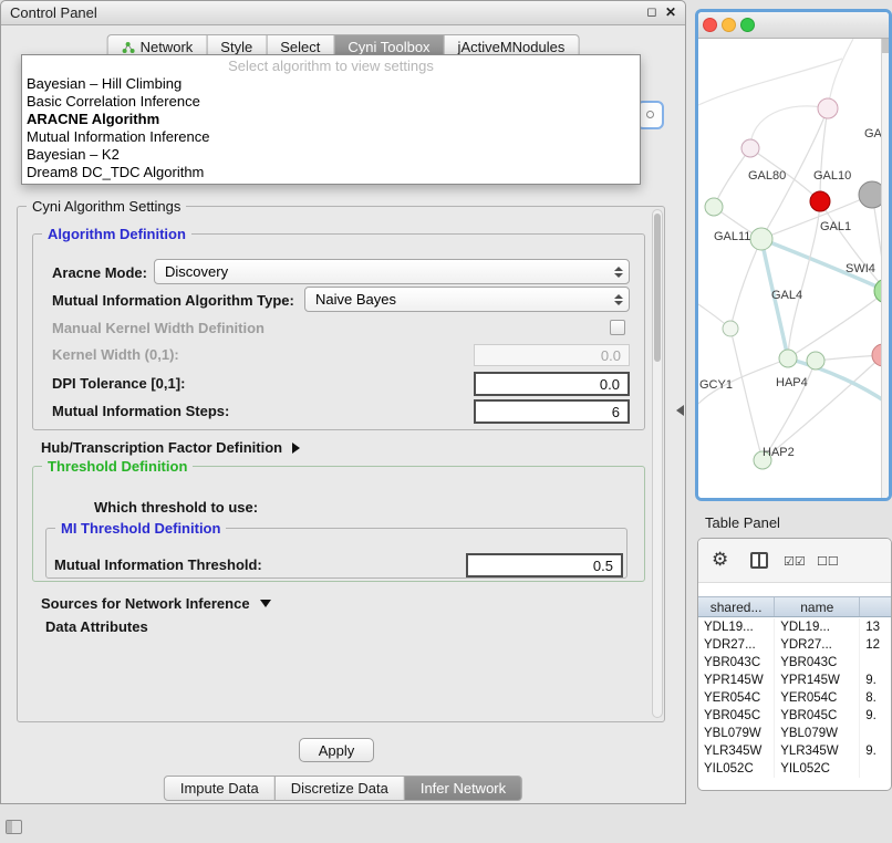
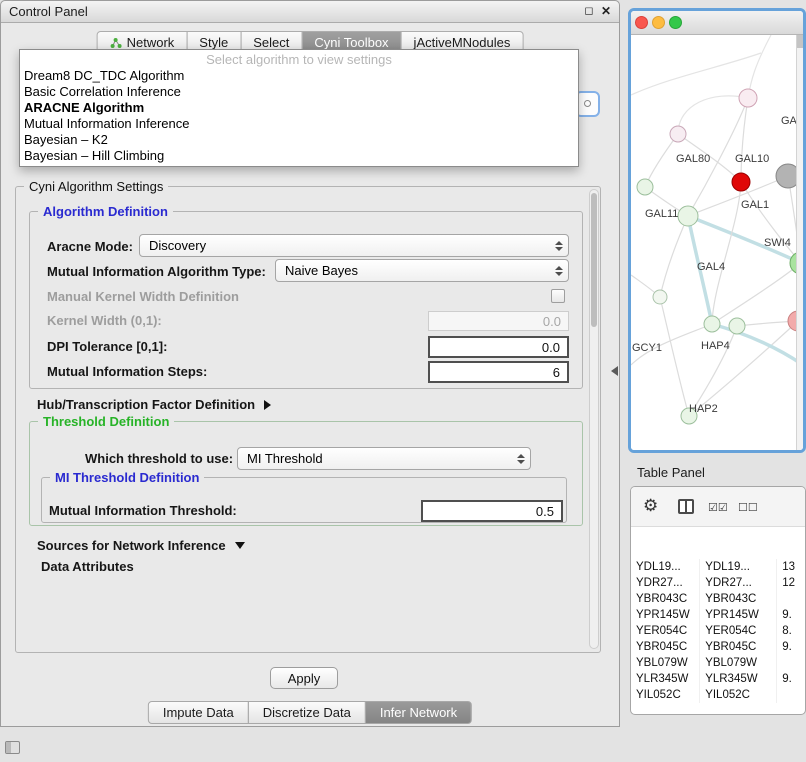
  Control Panel
  ◻
  ✕
  Network
  Style
  Select
  Cyni Toolbox
  jActiveMNodules
  Select algorithm to view settings
- Bayesian – Hill Climbing
+ Dream8 DC_TDC Algorithm
  Basic Correlation Inference
  ARACNE Algorithm
  Mutual Information Inference
  Bayesian – K2
- Dream8 DC_TDC Algorithm
+ Bayesian – Hill Climbing
  Cyni Algorithm Settings
  Algorithm Definition
  Aracne Mode:
  Discovery
  Mutual Information Algorithm Type:
  Naive Bayes
  Manual Kernel Width Definition
  Kernel Width (0,1):
  0.0
  DPI Tolerance [0,1]:
  0.0
  Mutual Information Steps:
  6
  Hub/Transcription Factor Definition
  Threshold Definition
  Which threshold to use:
+ MI Threshold
  MI Threshold Definition
  Mutual Information Threshold:
  0.5
  Sources for Network Inference
  Data Attributes
  Apply
  Impute Data
  Discretize Data
  Infer Network
  GAL80
  GAL10
  GAL11
  GAL1
  SWI4
  GAL4
  GCY1
  HAP4
  HAP2
  Table Panel
  ⚙
  ☑☑
  ☐☐
- shared...
- name
  YDL19...
  YDL19...
  13
  YDR27...
  YDR27...
  12
  YBR043C
  YBR043C
  YPR145W
  YPR145W
  9.
  YER054C
  YER054C
  8.
  YBR045C
  YBR045C
  9.
  YBL079W
  YBL079W
  YLR345W
  YLR345W
  9.
  YIL052C
  YIL052C
